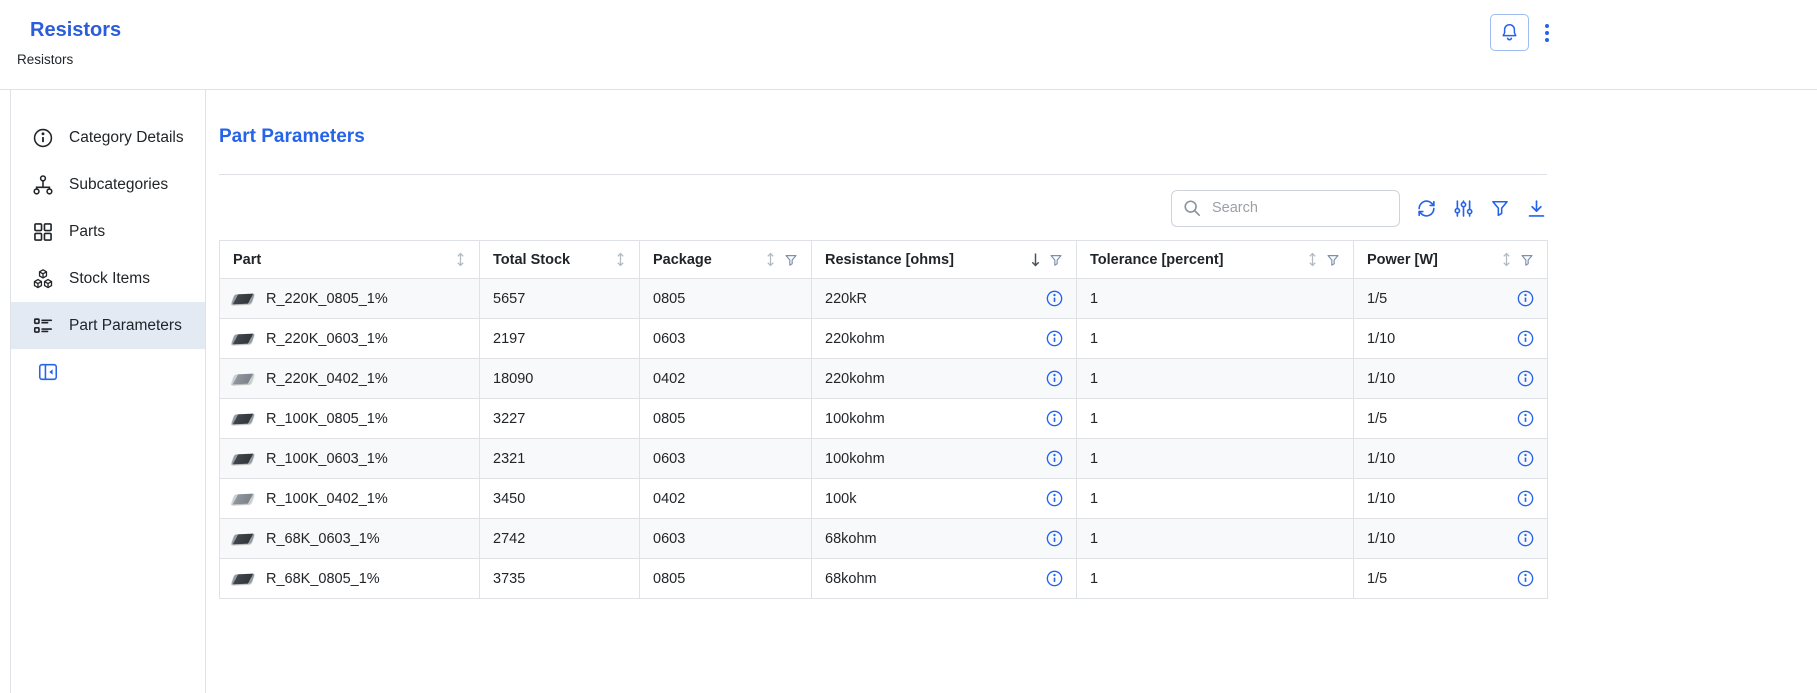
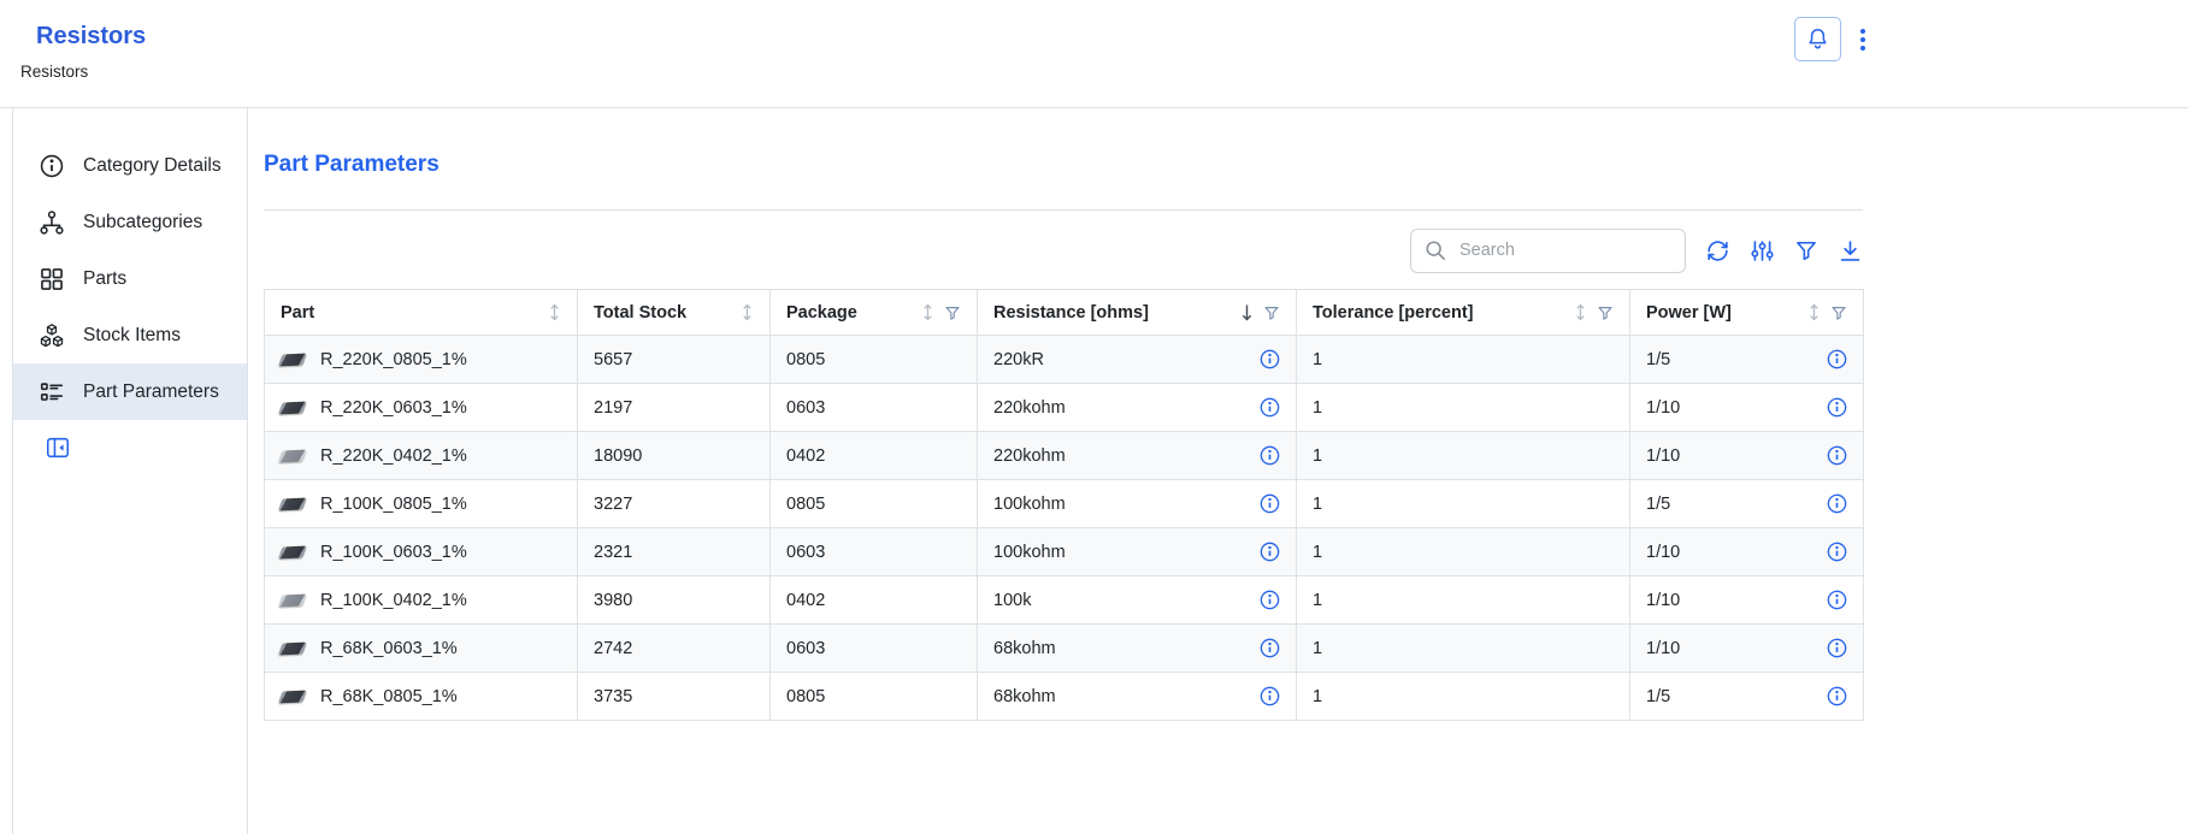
  Resistors
  Resistors
  Category Details
  Subcategories
  Parts
  Stock Items
  Part Parameters
  Part Parameters
  Search
  Part	Total Stock	Package	Resistance [ohms]	Tolerance [percent]	Power [W]
  R_220K_0805_1%	5657	0805	220kR	1	1/5
  R_220K_0603_1%	2197	0603	220kohm	1	1/10
  R_220K_0402_1%	18090	0402	220kohm	1	1/10
  R_100K_0805_1%	3227	0805	100kohm	1	1/5
  R_100K_0603_1%	2321	0603	100kohm	1	1/10
- R_100K_0402_1%	3450	0402	100k	1	1/10
+ R_100K_0402_1%	3980	0402	100k	1	1/10
  R_68K_0603_1%	2742	0603	68kohm	1	1/10
  R_68K_0805_1%	3735	0805	68kohm	1	1/5
